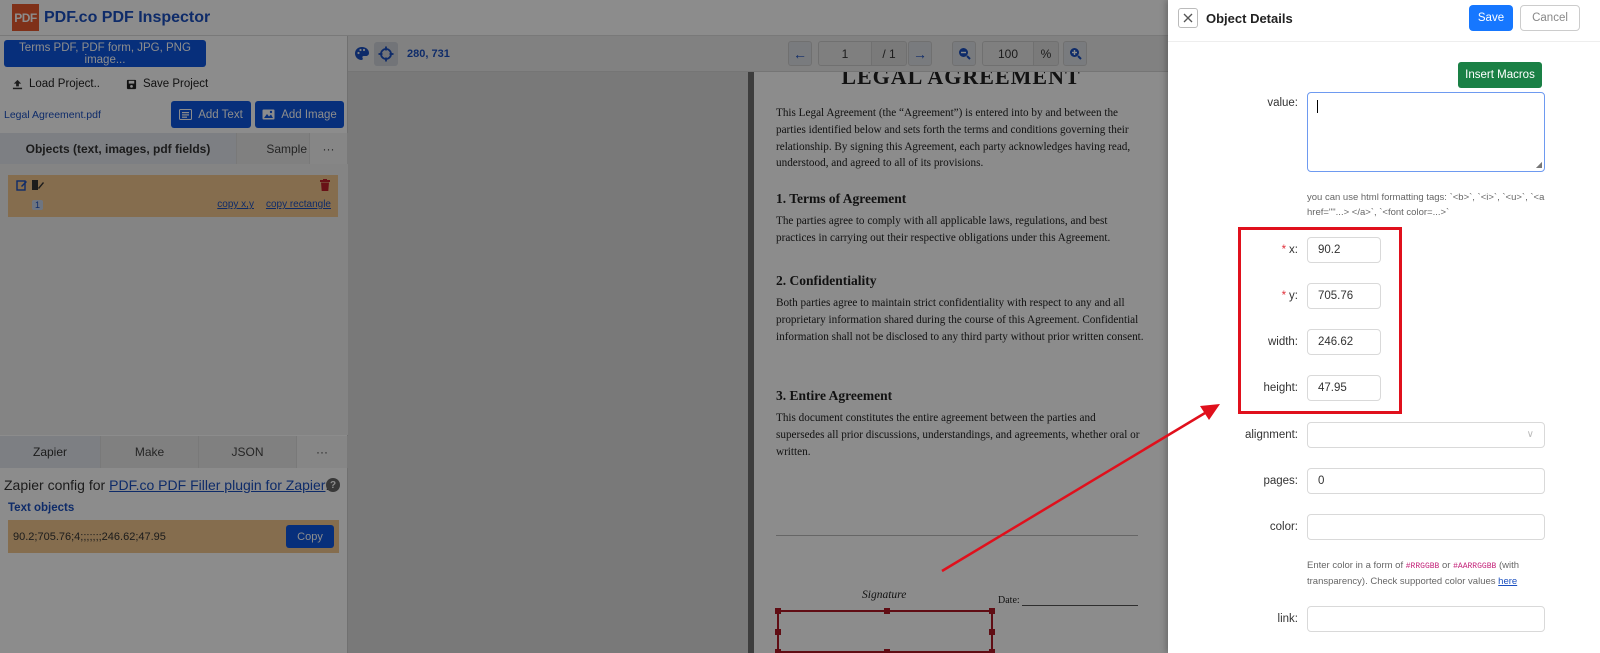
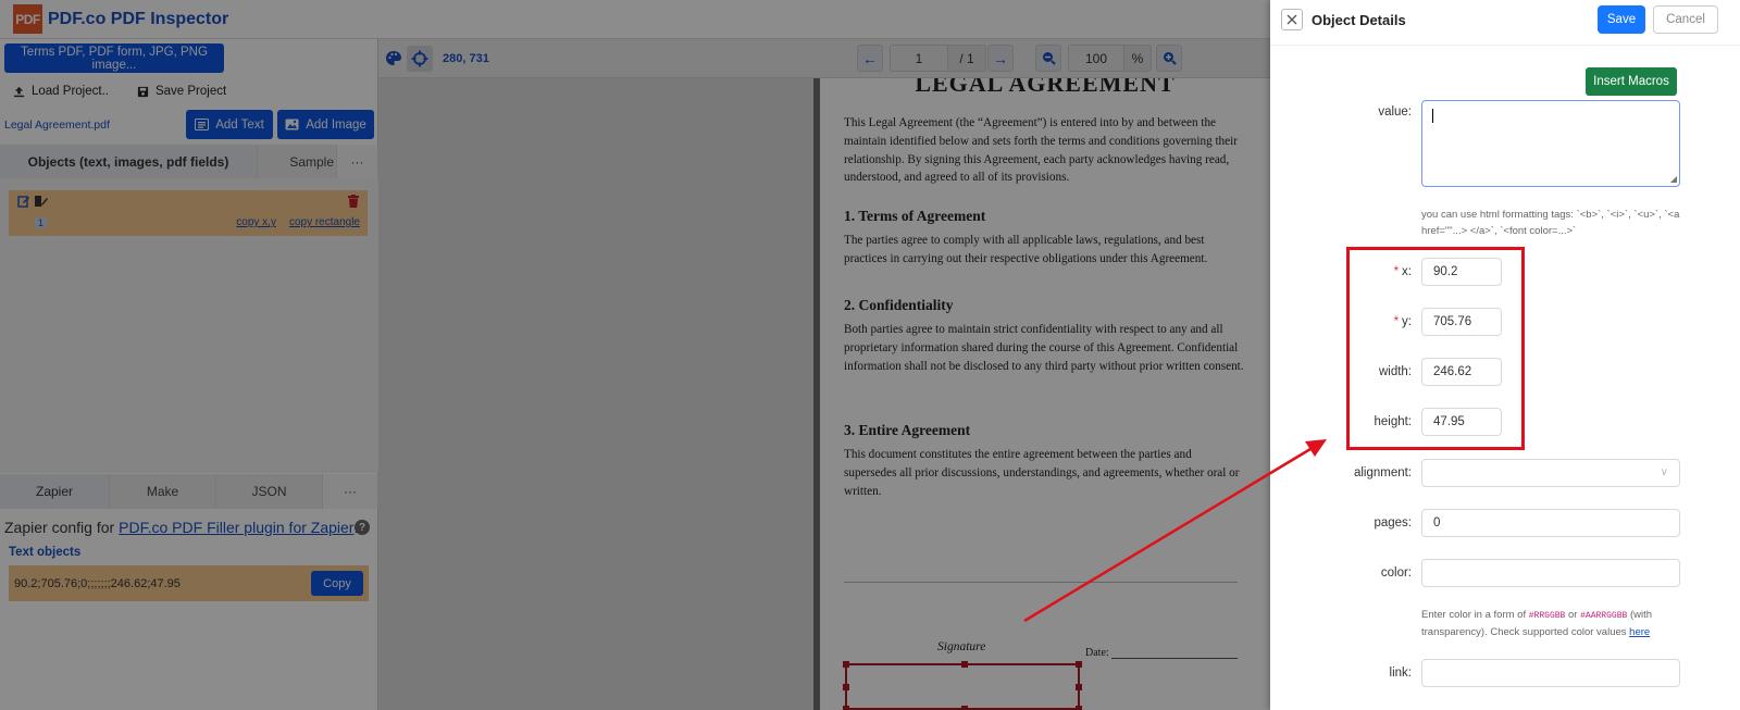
  PDF
  PDF.co PDF Inspector
  Terms PDF, PDF form, JPG, PNG image...
  Load Project..
  Save Project
  Legal Agreement.pdf
  Add Text
  Add Image
  Objects (text, images, pdf fields)
  Sample
  ···
  1
  copy x,y
  copy rectangle
  Zapier
  Make
  JSON
  ···
  Zapier config for
  PDF.co PDF Filler plugin for Zapier
  ?
  Text objects
- 90.2;705.76;4;;;;;;;246.62;47.95
+ 90.2;705.76;0;;;;;;;246.62;47.95
  Copy
  280, 731
  ←
  1
  / 1
  →
  100
  %
  LEGAL AGREEMENT
- This Legal Agreement (the “Agreement”) is entered into by and between the parties identified below and sets forth the terms and conditions governing their relationship. By signing this Agreement, each party acknowledges having read, understood, and agreed to all of its provisions.
+ This Legal Agreement (the “Agreement”) is entered into by and between the maintain identified below and sets forth the terms and conditions governing their relationship. By signing this Agreement, each party acknowledges having read, understood, and agreed to all of its provisions.
  1. Terms of Agreement
  The parties agree to comply with all applicable laws, regulations, and best practices in carrying out their respective obligations under this Agreement.
  2. Confidentiality
  Both parties agree to maintain strict confidentiality with respect to any and all proprietary information shared during the course of this Agreement. Confidential information shall not be disclosed to any third party without prior written consent.
  3. Entire Agreement
  This document constitutes the entire agreement between the parties and supersedes all prior discussions, understandings, and agreements, whether oral or written.
  Signature
  Date:
  Object Details
  Save
  Cancel
  Insert Macros
  value:
  ◢
  you can use html formatting tags: `<b>`, `<i>`, `<u>`, `<a href=""...> </a>`, `<font color=...>`
  * x:
  90.2
  * y:
  705.76
  width:
  246.62
  height:
  47.95
  alignment:
  ∨
  pages:
  0
  color:
  Enter color in a form of #RRGGBB or #AARRGGBB (with transparency). Check supported color values here
  link:
